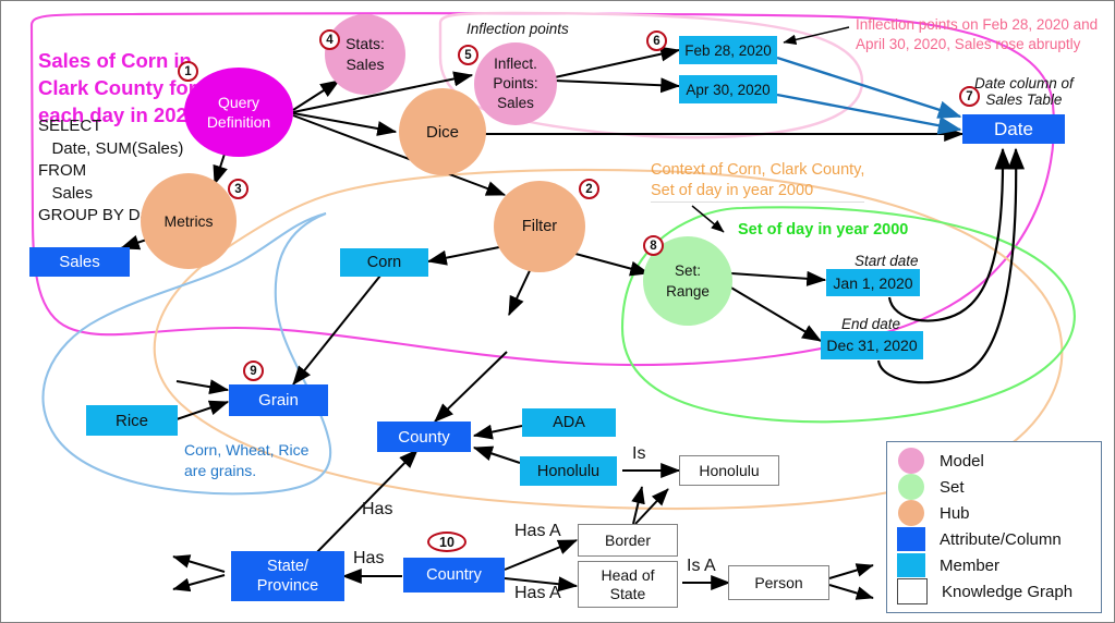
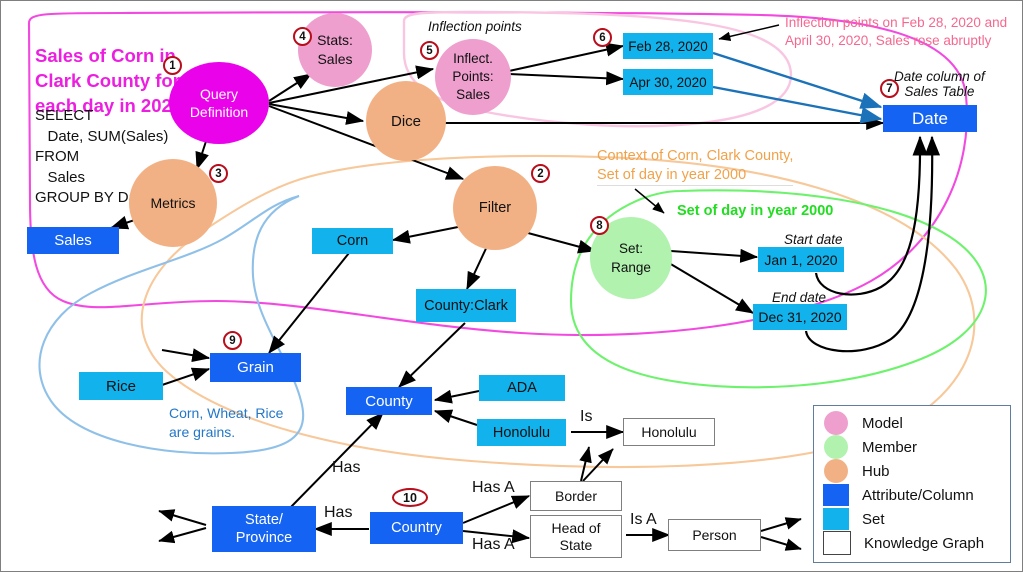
  Sales of Corn i
  Clark County fo
  each day in 202
  SELECT
  Date, SUM(Sales)
  FROM
  Sales
  GROUP BY D
  Inflection points
  Inflection points on Feb 28, 2020 and
  April 30, 2020, Sales rose abruptly
  Date column of
  Sales Table
  Context of Corn, Clark County,
  Set of day in year 2000
  Set of day in year 2000
  Start date
  End date
  Corn, Wheat, Rice
  are grains.
  Has
  Has
  Has A
  Has A
  Is A
  Is
  Query
  Definition
  Stats:
  Sales
  Inflect.
  Points:
  Sales
  Dice
  Metrics
  Filter
  Set:
  Range
  Sales
  Date
  Grain
  County
  State/
  Province
  Country
  Feb 28, 2020
  Apr 30, 2020
  Corn
+ County:Clark
  Jan 1, 2020
  Dec 31, 2020
  Rice
  ADA
  Honolulu
  Honolulu
  Border
  Head of
  State
  Person
  1
  2
  3
  4
  5
  6
  7
  8
  9
  10
  Model
- Set
+ Member
  Hub
  Attribute/Column
- Member
+ Set
  Knowledge Graph
